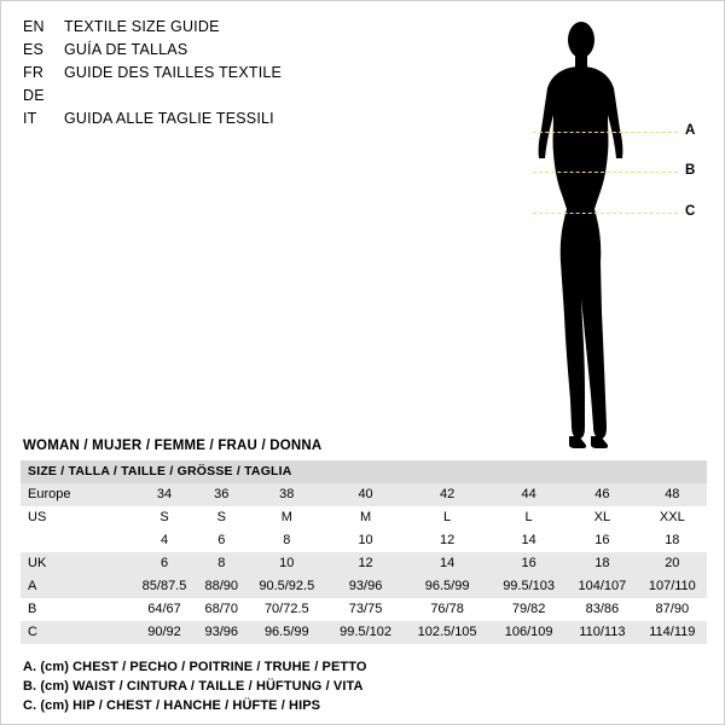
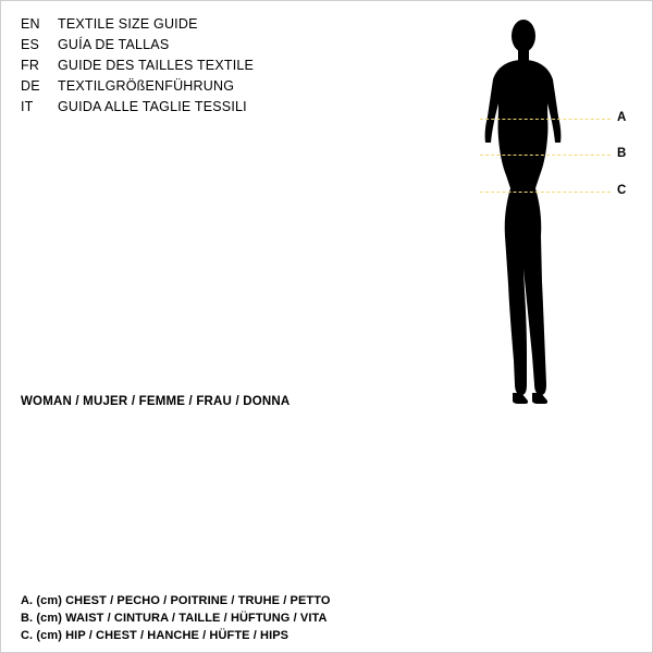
  EN
  TEXTILE SIZE GUIDE
  ES
  GUÍA DE TALLAS
  FR
  GUIDE DES TAILLES TEXTILE
  DE
+ TEXTILGRÖßENFÜHRUNG
  IT
  GUIDA ALLE TAGLIE TESSILI
  A
  B
  C
  WOMAN / MUJER / FEMME / FRAU / DONNA
- SIZE / TALLA / TAILLE / GRÖSSE / TAGLIA
- Europe	34	36	38	40	42	44	46	48
- US	S	S	M	M	L	L	XL	XXL
- 	4	6	8	10	12	14	16	18
- UK	6	8	10	12	14	16	18	20
- A	85/87.5	88/90	90.5/92.5	93/96	96.5/99	99.5/103	104/107	107/110
- B	64/67	68/70	70/72.5	73/75	76/78	79/82	83/86	87/90
- C	90/92	93/96	96.5/99	99.5/102	102.5/105	106/109	110/113	114/119
  A. (cm) CHEST / PECHO / POITRINE / TRUHE / PETTO
  B. (cm) WAIST / CINTURA / TAILLE / HÜFTUNG / VITA
  C. (cm) HIP / CHEST / HANCHE / HÜFTE / HIPS
